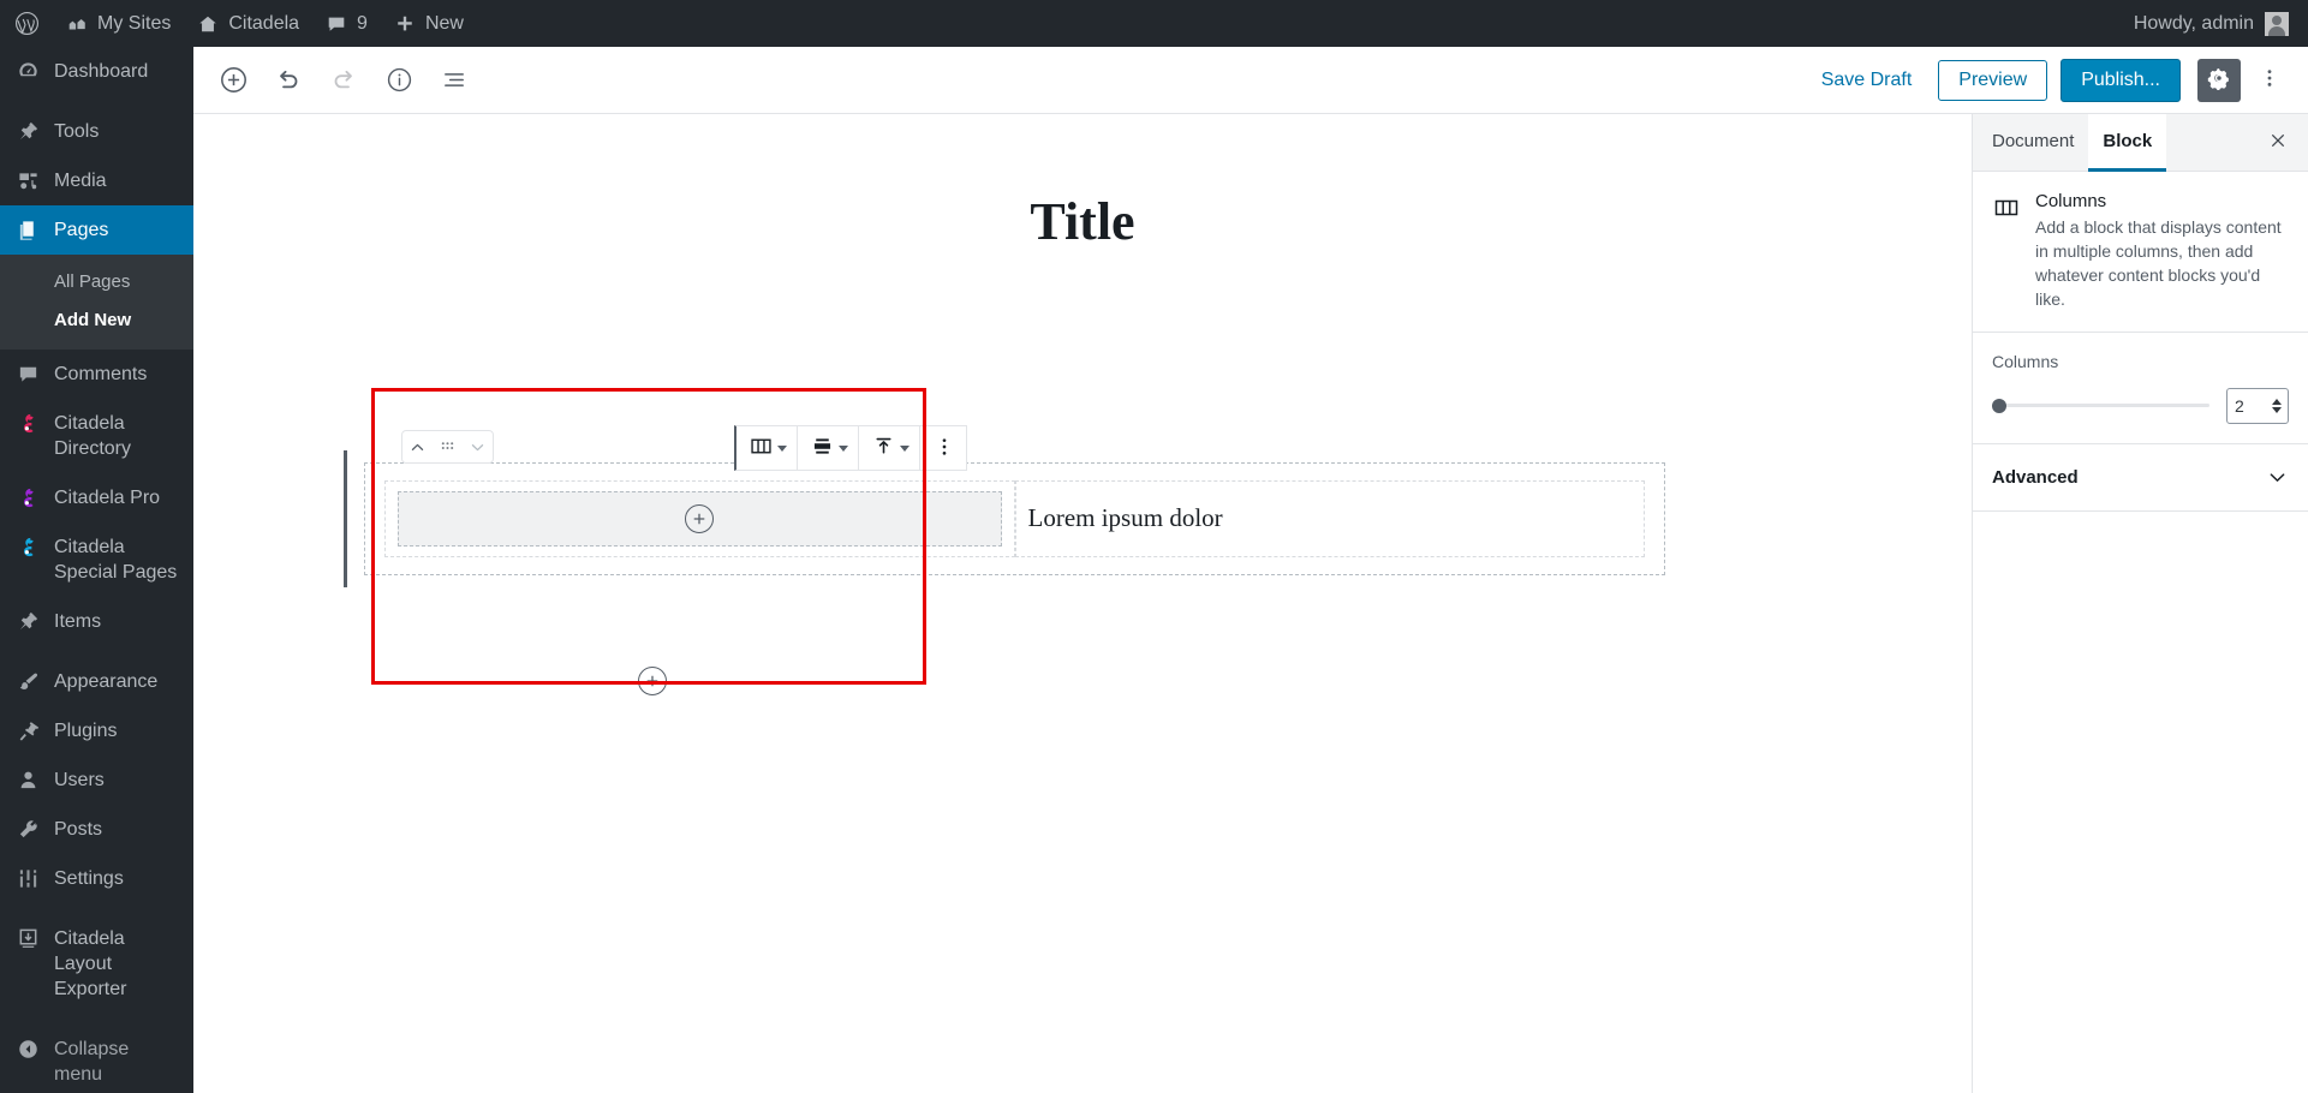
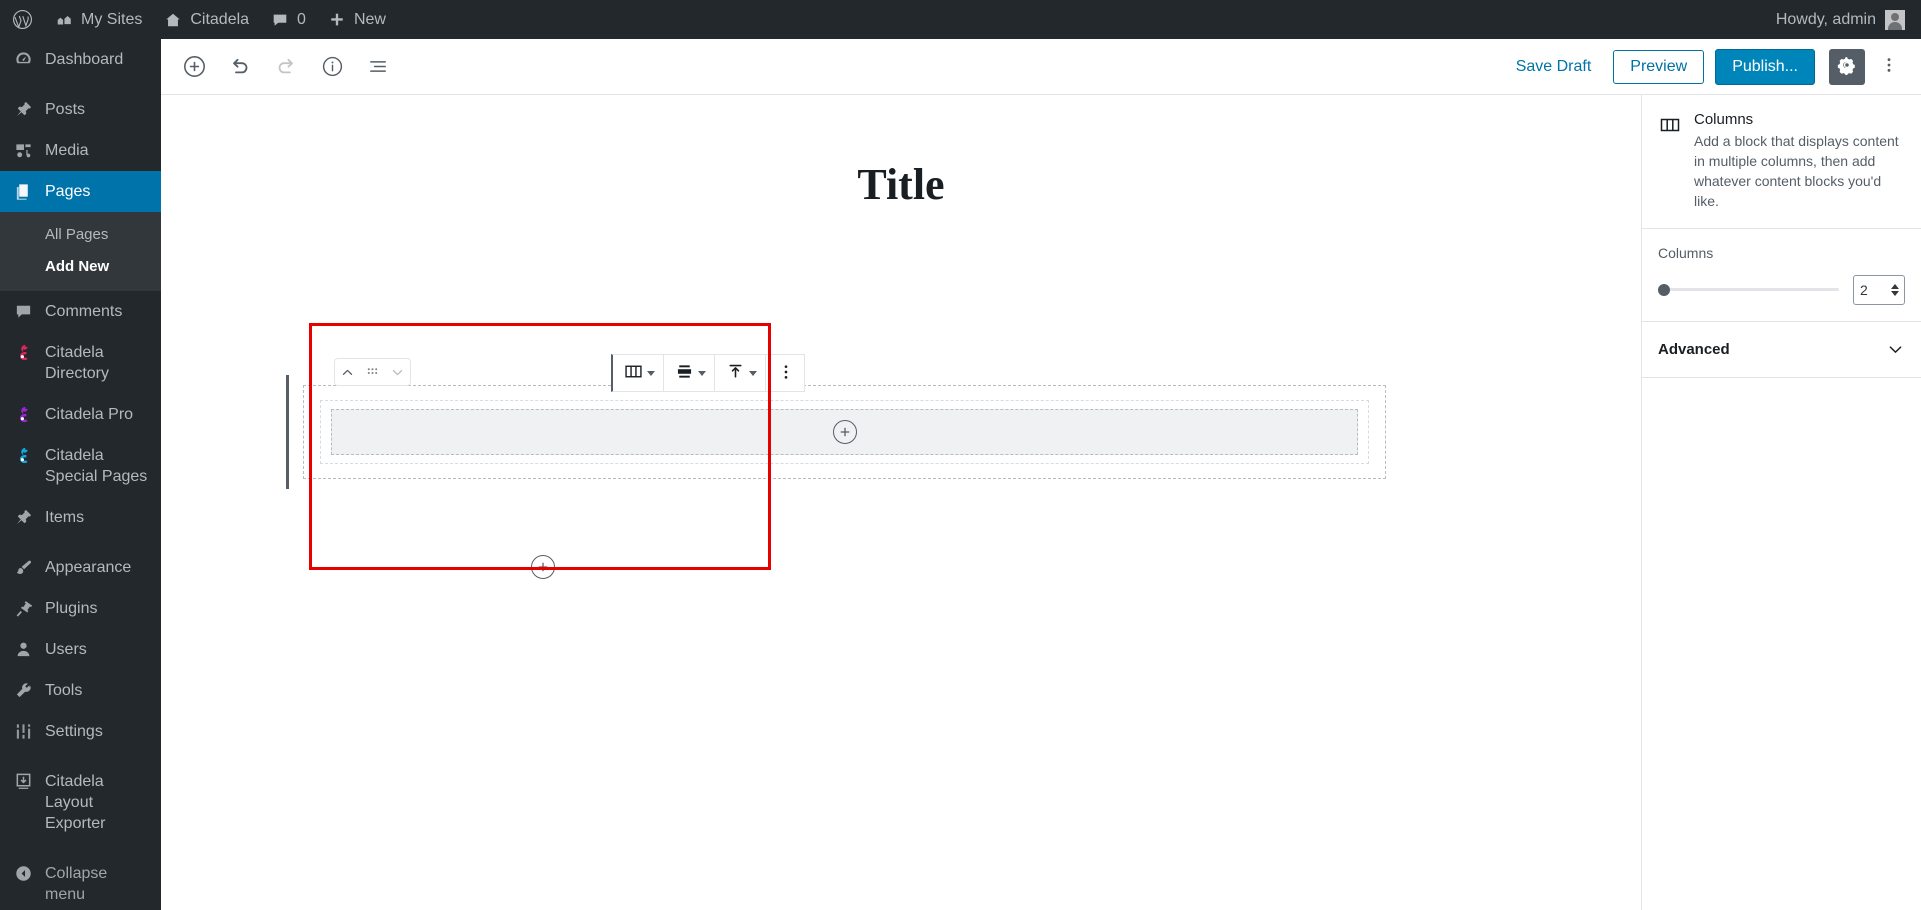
  My Sites
  Citadela
- 9
+ 0
  New
  Howdy, admin
  Dashboard
- Tools
+ Posts
  Media
  Pages
  All Pages
  Add New
  Comments
  Citadela Directory
  Citadela Pro
  Citadela Special Pages
  Items
  Appearance
  Plugins
  Users
- Posts
+ Tools
  Settings
  Citadela Layout Exporter
  Collapse menu
  Save Draft
  Preview
  Publish...
  Title
- Lorem ipsum dolor
- Document
- Block
  Columns
  Add a block that displays content in multiple columns, then add whatever content blocks you'd like.
  Columns
  2
  Advanced
